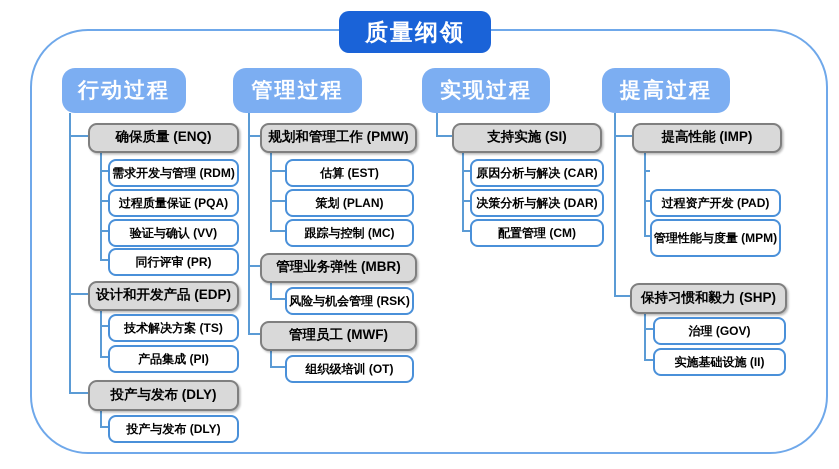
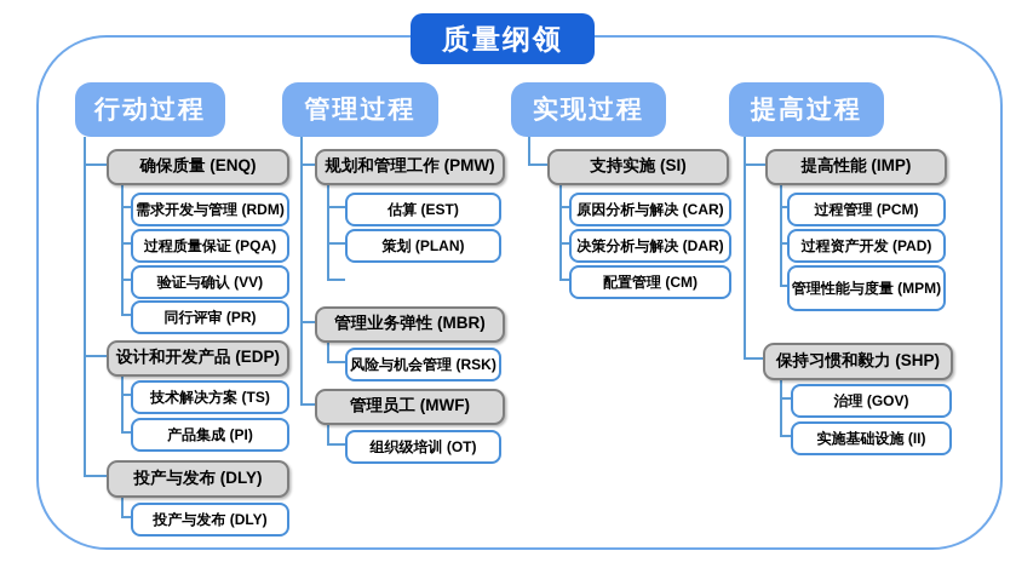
  质量纲领
  行动过程
  确保质量 (ENQ)
  需求开发与管理 (RDM)
  过程质量保证 (PQA)
  验证与确认 (VV)
  同行评审 (PR)
  设计和开发产品 (EDP)
  技术解决方案 (TS)
  产品集成 (PI)
  投产与发布 (DLY)
  投产与发布 (DLY)
  管理过程
  规划和管理工作 (PMW)
  估算 (EST)
  策划 (PLAN)
- 跟踪与控制 (MC)
  管理业务弹性 (MBR)
  风险与机会管理 (RSK)
  管理员工 (MWF)
  组织级培训 (OT)
  实现过程
  支持实施 (SI)
  原因分析与解决 (CAR)
  决策分析与解决 (DAR)
  配置管理 (CM)
  提高过程
  提高性能 (IMP)
+ 过程管理 (PCM)
  过程资产开发 (PAD)
  管理性能与度量 (MPM)
  保持习惯和毅力 (SHP)
  治理 (GOV)
  实施基础设施 (II)
